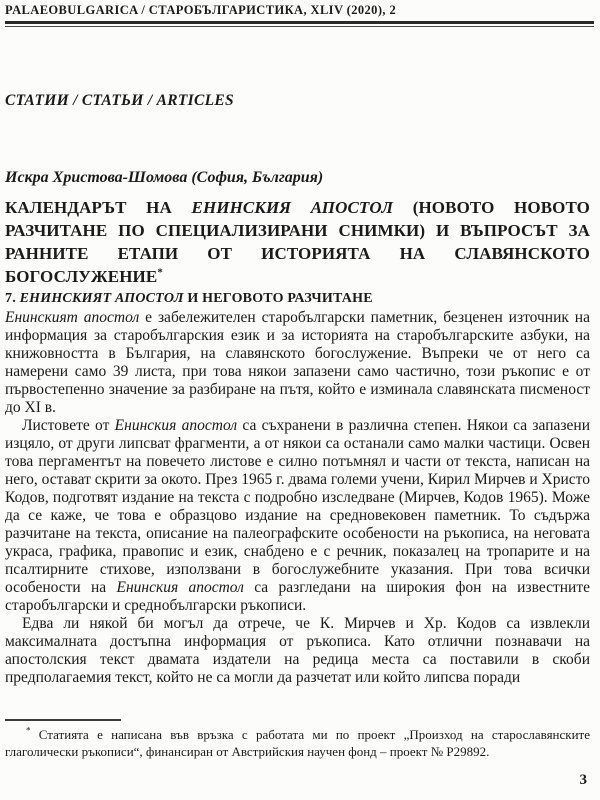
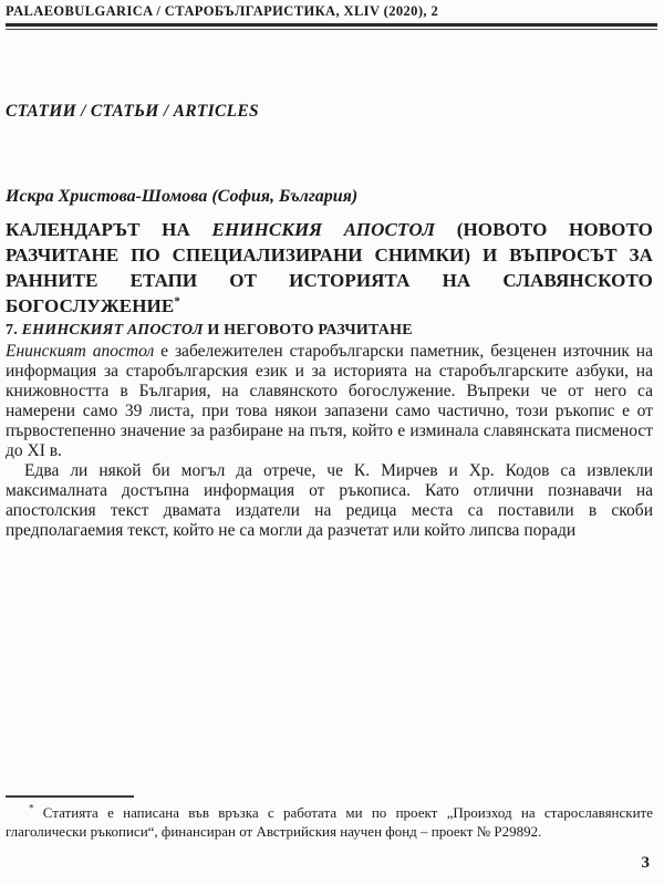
  PALAEOBULGARICA / СТАРОБЪЛГАРИСТИКА, XLIV (2020), 2
  СТАТИИ / СТАТЬИ / ARTICLES
  Искра Христова-Шомова (София, България)
  КАЛЕНДАРЪТ НА ЕНИНСКИЯ АПОСТОЛ (НОВОТО НОВОТО РАЗЧИТАНЕ ПО СПЕЦИАЛИЗИРАНИ СНИМКИ) И ВЪПРОСЪТ ЗА РАННИТЕ ЕТАПИ ОТ ИСТОРИЯТА НА СЛАВЯНСКОТО БОГОСЛУЖЕНИЕ*
  7. ЕНИНСКИЯТ АПОСТОЛ И НЕГОВОТО РАЗЧИТАНЕ
  Енинският апостол е забележителен старобългарски паметник, безценен източник на информация за старобългарския език и за историята на старобългарските азбуки, на книжовността в България, на славянското богослужение. Въпреки че от него са намерени само 39 листа, при това някои запазени само частично, този ръкопис е от първостепенно значение за разбиране на пътя, който е изминала славянската писменост до XI в.
- Листовете от Енинския апостол са съхранени в различна степен. Някои са запазени изцяло, от други липсват фрагменти, а от някои са останали само малки частици. Освен това пергаментът на повечето листове е силно потъмнял и части от текста, написан на него, остават скрити за окото. През 1965 г. двама големи учени, Кирил Мирчев и Христо Кодов, подготвят издание на текста с подробно изследване (Мирчев, Кодов 1965). Може да се каже, че това е образцово издание на средновековен паметник. То съдържа разчитане на текста, описание на палеографските особености на ръкописа, на неговата украса, графика, правопис и език, снабдено е с речник, показалец на тропарите и на псалтирните стихове, използвани в богослужебните указания. При това всички особености на Енинския апостол са разгледани на широкия фон на известните старобългарски и среднобългарски ръкописи.
  Едва ли някой би могъл да отрече, че К. Мирчев и Хр. Кодов са извлекли максималната достъпна информация от ръкописа. Като отлични познавачи на апостолския текст двамата издатели на редица места са поставили в скоби предполагаемия текст, който не са могли да разчетат или който липсва поради
  * Статията е написана във връзка с работата ми по проект „Произход на старославянските глаголически ръкописи“, финансиран от Австрийския научен фонд – проект № P29892.
  3
